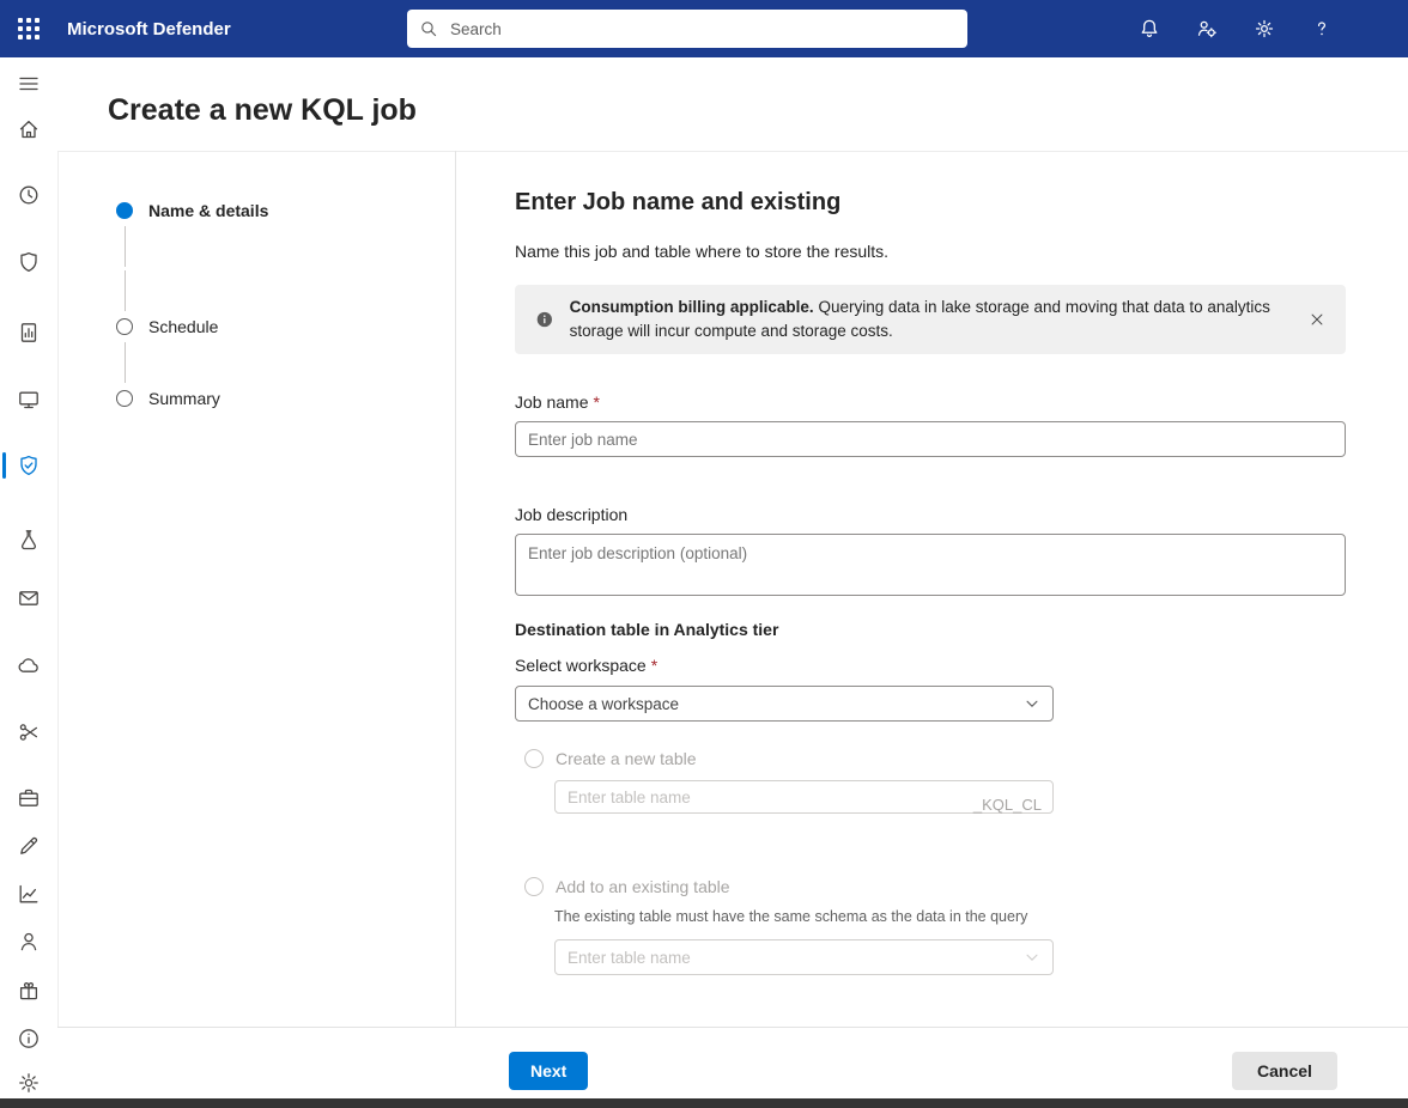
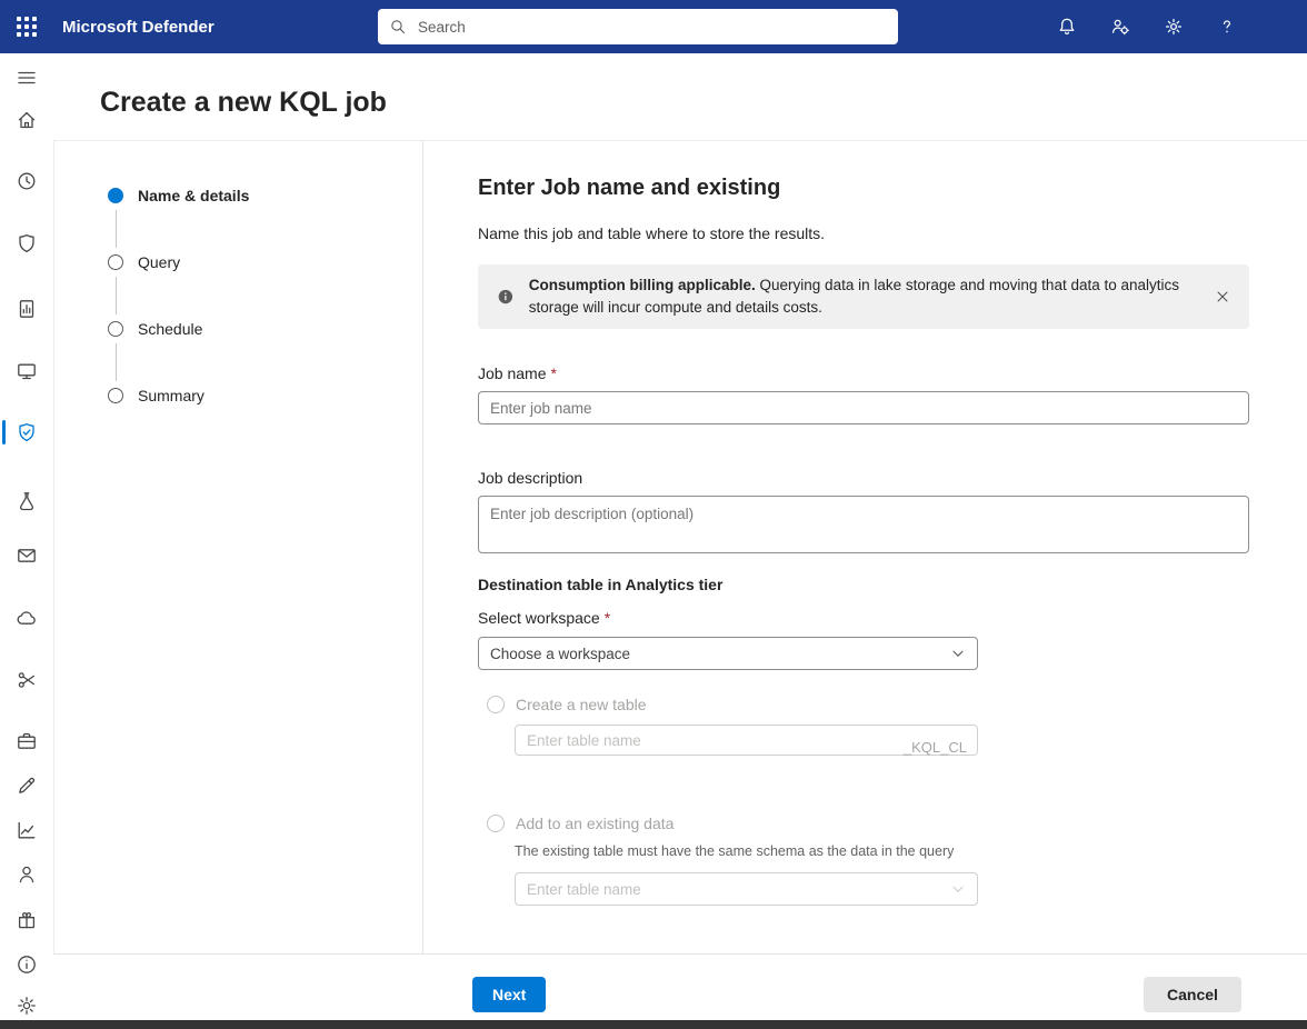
  Microsoft Defender
  Search
  Create a new KQL job
  Name & details
+ Query
  Schedule
  Summary
  Enter Job name and existing
  Name this job and table where to store the results.
- Consumption billing applicable. Querying data in lake storage and moving that data to analytics storage will incur compute and storage costs.
+ Consumption billing applicable. Querying data in lake storage and moving that data to analytics storage will incur compute and details costs.
  Job name *
  Enter job name
  Job description
  Enter job description (optional)
  Destination table in Analytics tier
  Select workspace *
  Choose a workspace
  Create a new table
  Enter table name
  _KQL_CL
- Add to an existing table
+ Add to an existing data
  The existing table must have the same schema as the data in the query
  Enter table name
  Next
  Cancel
